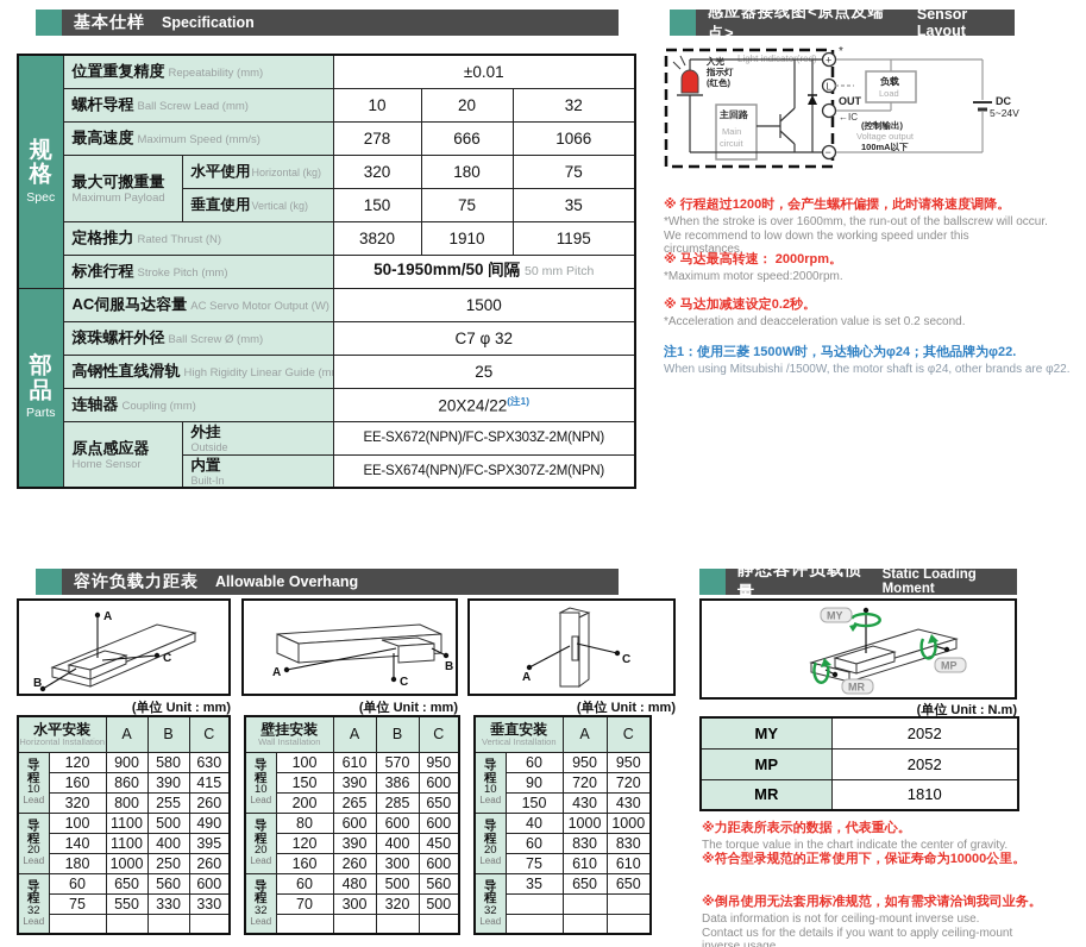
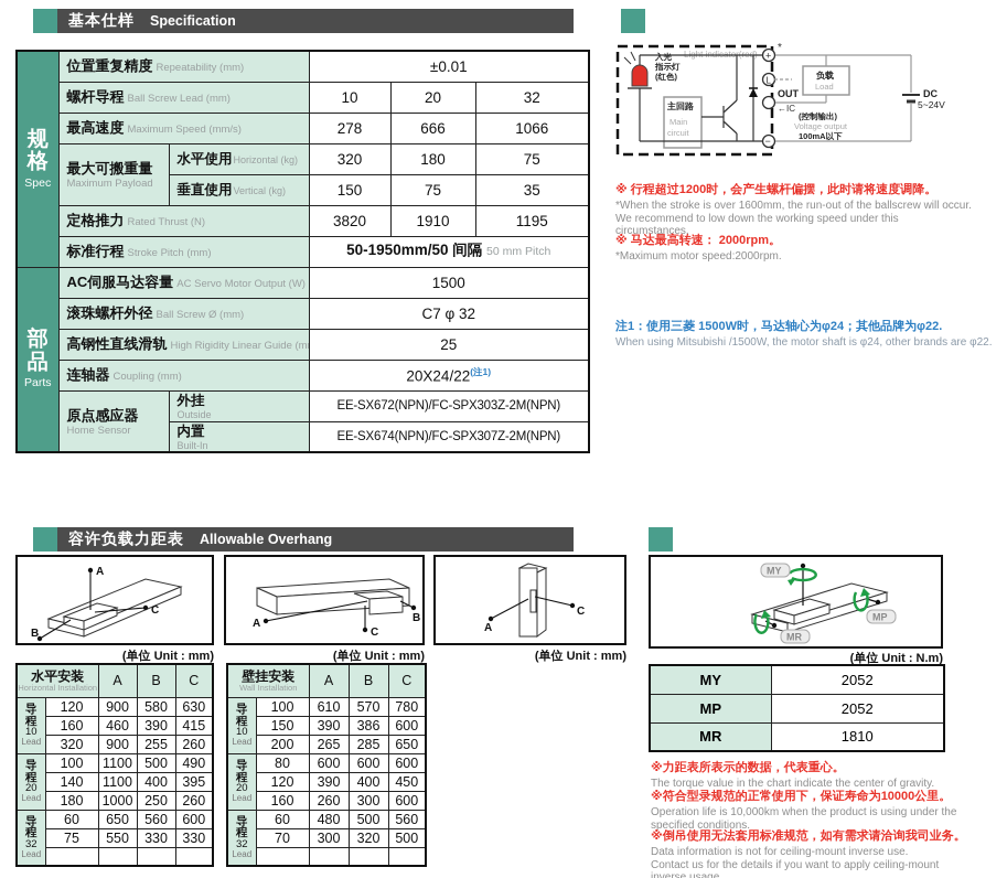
  基本仕样
  Specification
  规格 Spec	位置重复精度 Repeatability (mm)	±0.01
  螺杆导程 Ball Screw Lead (mm)	10	20	32
  最高速度 Maximum Speed (mm/s)	278	666	1066
  最大可搬重量Maximum Payload	水平使用Horizontal (kg)	320	180	75
  垂直使用Vertical (kg)	150	75	35
  定格推力 Rated Thrust (N)	3820	1910	1195
  标准行程 Stroke Pitch (mm)	50-1950mm/50 间隔 50 mm Pitch
  部品 Parts	AC伺服马达容量 AC Servo Motor Output (W)	1500
  滚珠螺杆外径 Ball Screw Ø (mm)	C7 φ 32
  高钢性直线滑轨 High Rigidity Linear Guide (m	25
  连轴器 Coupling (mm)	20X24/22(注1)
  原点感应器Home Sensor	外挂Outside	EE-SX672(NPN)/FC-SPX303Z-2M(NPN)
  内置Built-In	EE-SX674(NPN)/FC-SPX307Z-2M(NPN)
- 感应器接线图<原点及端点>
- Sensor Layout
  入光
  指示灯
  (红色)
  主回路
  Main
  circuit
  +
  *
  L
  OUT
  ←IC
  −
  负载
  Load
  (控制输出)
  Voltage output
  100mA以下
  DC
  5~24V
  ※ 行程超过1200时，会产生螺杆偏摆，此时请将速度调降。
  *When the stroke is over 1600mm, the run-out of the ballscrew will occur.
  We recommend to low down the working speed under this
  circumstances.
  ※ 马达最高转速： 2000rpm。
  *Maximum motor speed:2000rpm.
- ※ 马达加减速设定0.2秒。
- *Acceleration and deacceleration value is set 0.2 second.
  注1：使用三菱 1500W时，马达轴心为φ24；其他品牌为φ22.
  When using Mitsubishi /1500W, the motor shaft is φ24, other brands are φ22.
  容许负载力距表
  Allowable Overhang
  A
  B
  C
  A
  B
  C
  A
  C
  (单位 Unit : mm)
  (单位 Unit : mm)
  (单位 Unit : mm)
  水平安装Horizontal Installation	A	B	C
  导程10Lead	120	900	580	630
- 160	860	390	415
+ 160	460	390	415
- 320	800	255	260
+ 320	900	255	260
  导程20Lead	100	1100	500	490
  140	1100	400	395
  180	1000	250	260
  导程32Lead	60	650	560	600
  75	550	330	330
  壁挂安装Wall Installation	A	B	C
- 导程10Lead	100	610	570	950
+ 导程10Lead	100	610	570	780
  150	390	386	600
  200	265	285	650
  导程20Lead	80	600	600	600
  120	390	400	450
  160	260	300	600
  导程32Lead	60	480	500	560
  70	300	320	500
- 垂直安装Vertical Installation	A	C
- 导程10Lead	60	950	950
- 90	720	720
- 150	430	430
- 导程20Lead	40	1000	1000
- 60	830	830
- 75	610	610
- 导程32Lead	35	650	650
- 静态容许负载惯量
- Static Loading Moment
  MY
  MP
  MR
  (单位 Unit : N.m)
  MY	2052
  MP	2052
  MR	1810
  ※力距表所表示的数据，代表重心。
  The torque value in the chart indicate the center of gravity.
  ※符合型录规范的正常使用下，保证寿命为10000公里。
+ Operation life is 10,000km when the product is using under the
+ specified conditions.
  ※倒吊使用无法套用标准规范，如有需求请洽询我司业务。
  Data information is not for ceiling-mount inverse use.
  Contact us for the details if you want to apply ceiling-mount
